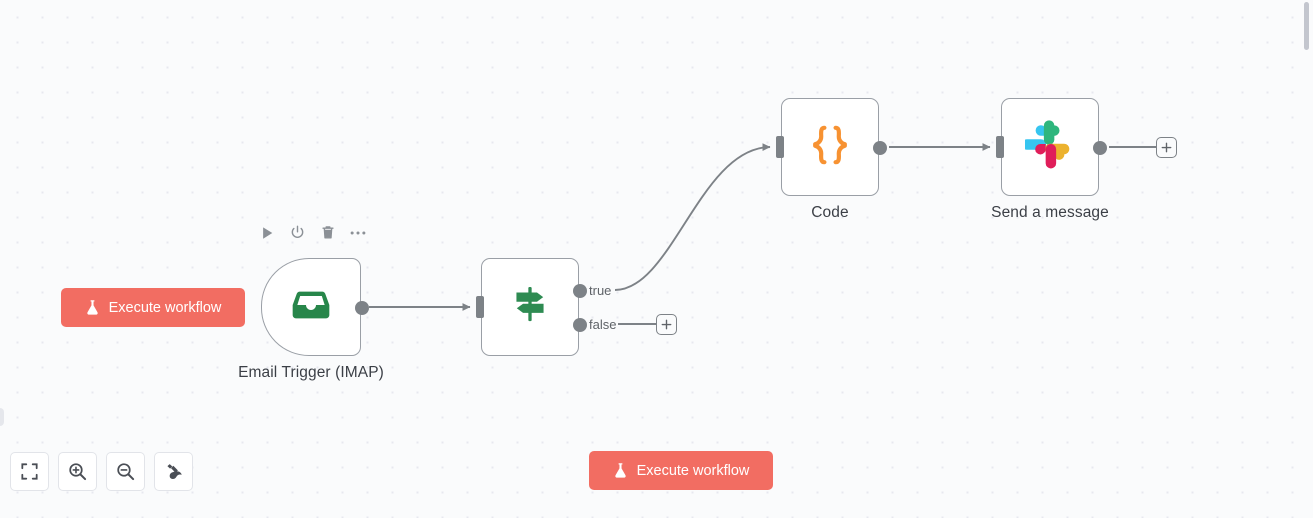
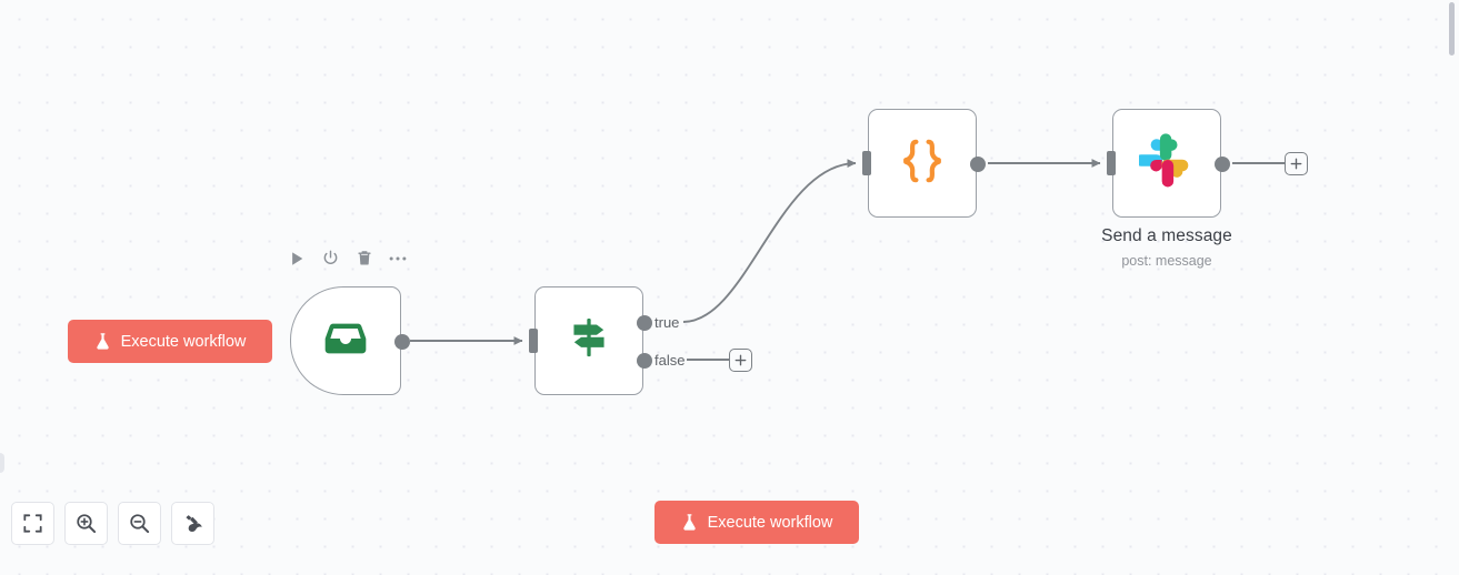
- Email Trigger (IMAP)
  true
  false
- Code
  Send a message
+ post: message
  Execute workflow
  Execute workflow
